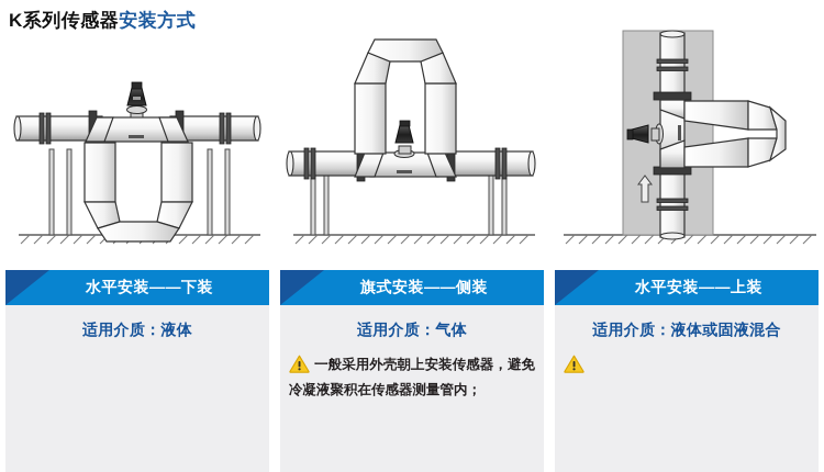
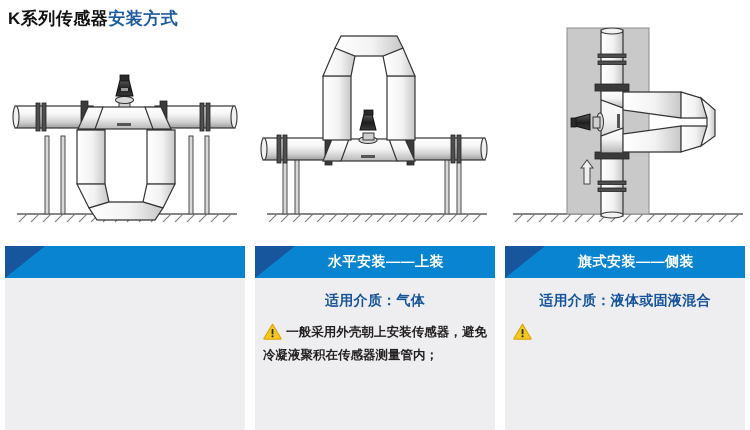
  K系列传感器安装方式
- 水平安装——下装
- 适用介质：液体
- 旗式安装——侧装
+ 水平安装——上装
  适用介质：气体
  一般采用外壳朝上安装传感器，避免冷凝液聚积在传感器测量管内；
- 水平安装——上装
+ 旗式安装——侧装
  适用介质：液体或固液混合
